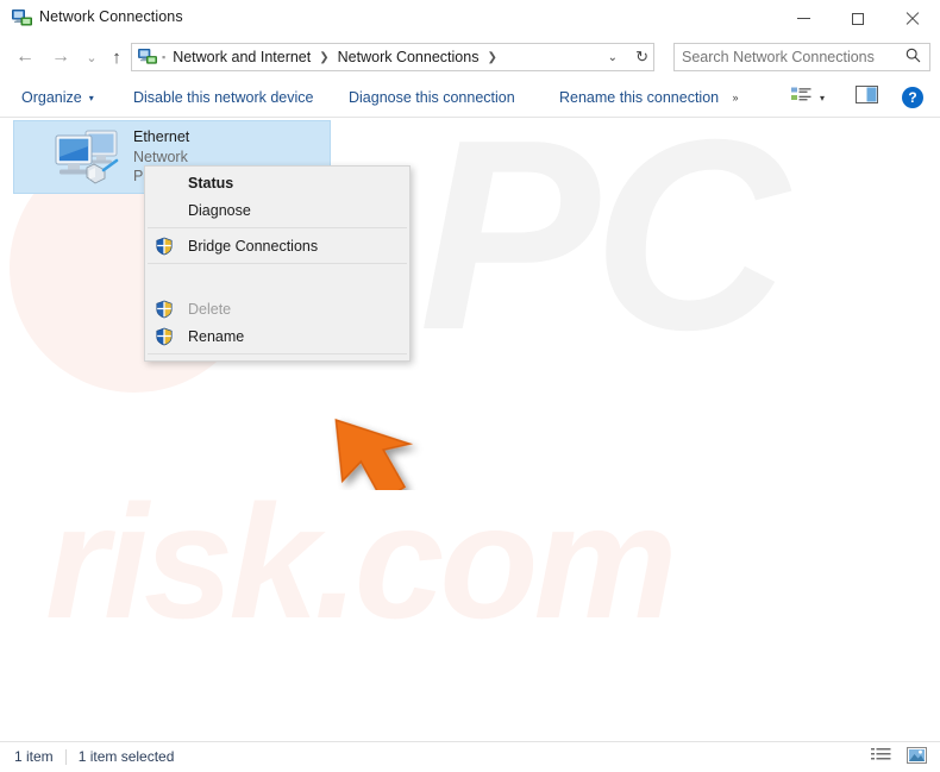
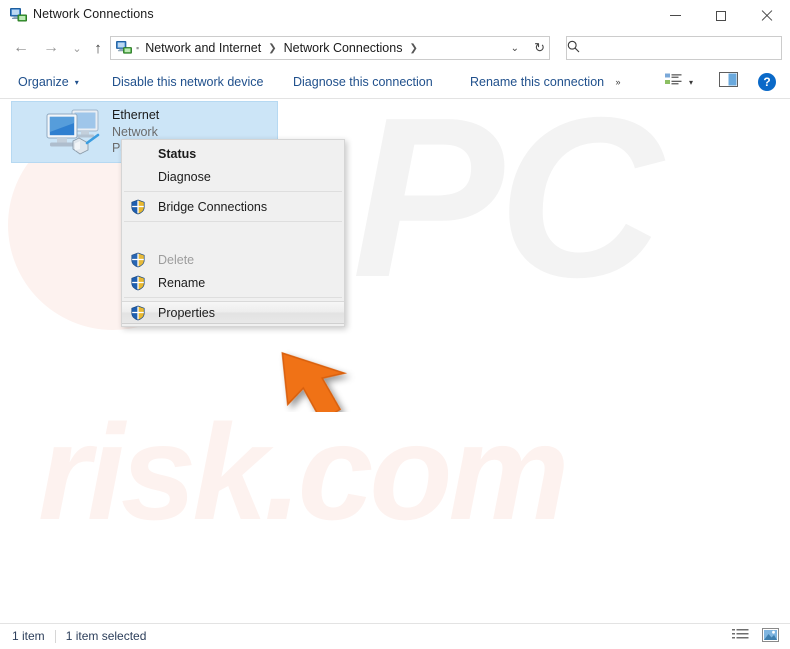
  PC
  risk.com
  Network Connections
  ←
  →
  ⌄
  ↑
  ▪
  Network and Internet
  ❯
  Network Connections
  ❯
  ⌄
  ↻
- Search Network Connections
  Organize
  ▾
  Disable this network device
  Diagnose this connection
  Rename this connection
  »
  ▾
  ?
  Ethernet
  Network
  Status
  Diagnose
  Bridge Connections
  Delete
  Rename
+ Properties
  1 item
  1 item selected
